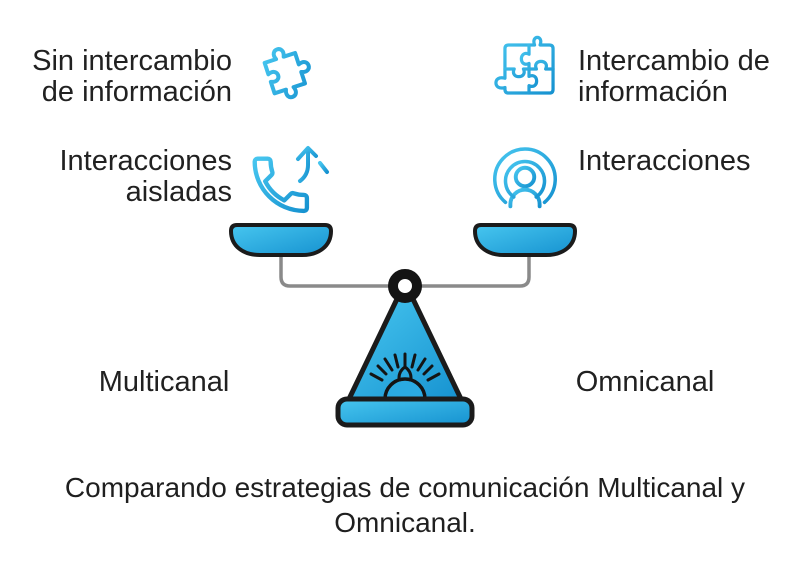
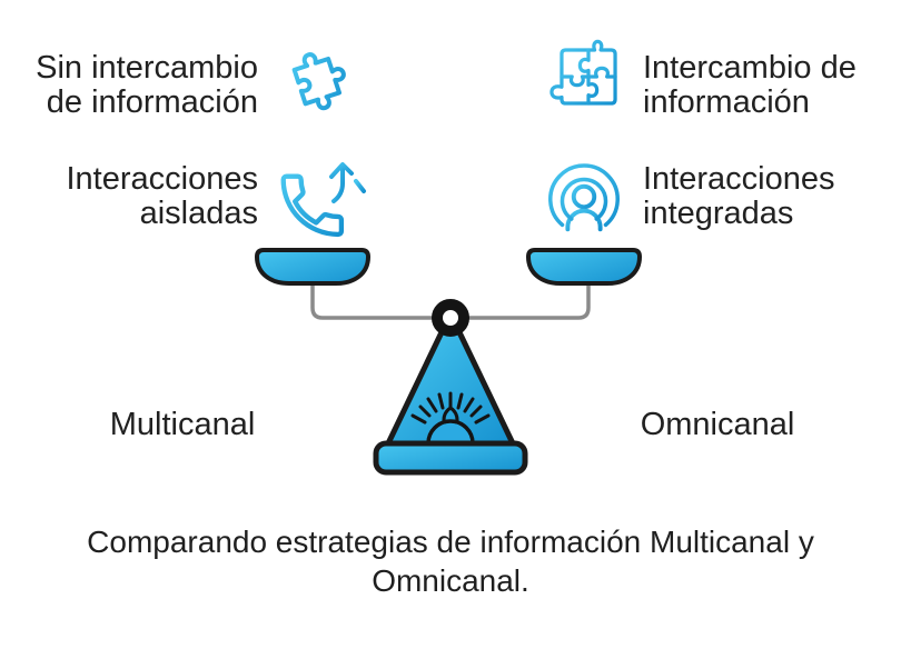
  Sin intercambio
  de información
  Intercambio de
  información
  Interacciones
  aisladas
  Interacciones
+ integradas
  Multicanal
  Omnicanal
- Comparando estrategias de comunicación Multicanal y
+ Comparando estrategias de información Multicanal y
  Omnicanal.
